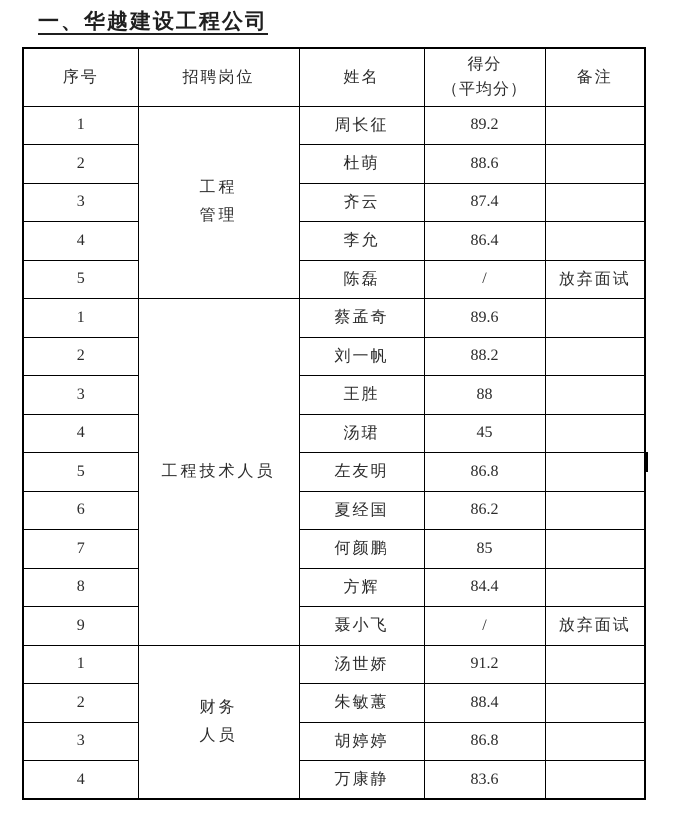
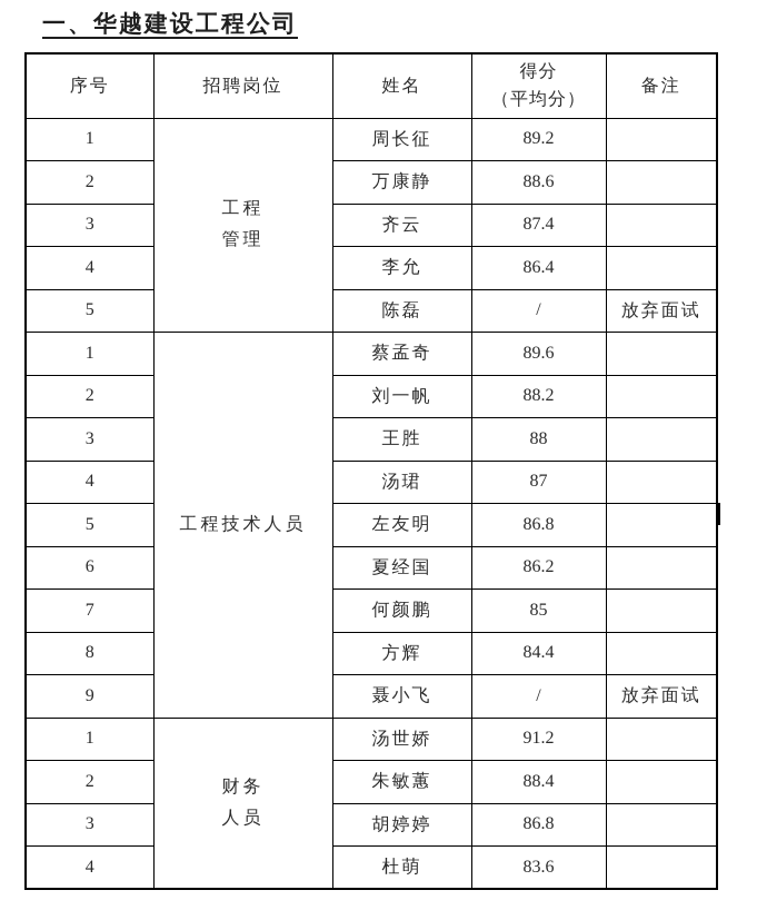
  一、华越建设工程公司
  序号	招聘岗位	姓名	得分 （平均分）	备注
  1	工程 管理	周长征	89.2
- 2	杜萌	88.6
+ 2	万康静	88.6
  3	齐云	87.4
  4	李允	86.4
  5	陈磊	/	放弃面试
  1	工程技术人员	蔡孟奇	89.6
  2	刘一帆	88.2
  3	王胜	88
- 4	汤珺	45
+ 4	汤珺	87
  5	左友明	86.8
  6	夏经国	86.2
  7	何颜鹏	85
  8	方辉	84.4
  9	聂小飞	/	放弃面试
  1	财务 人员	汤世娇	91.2
  2	朱敏蕙	88.4
  3	胡婷婷	86.8
- 4	万康静	83.6
+ 4	杜萌	83.6
